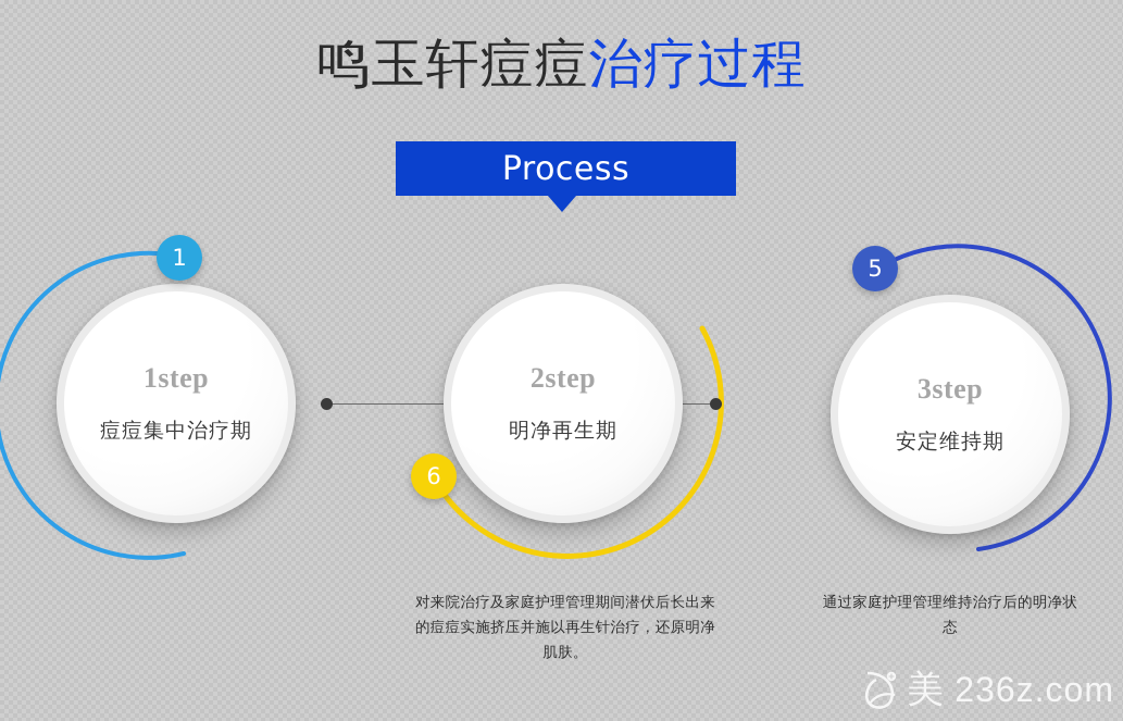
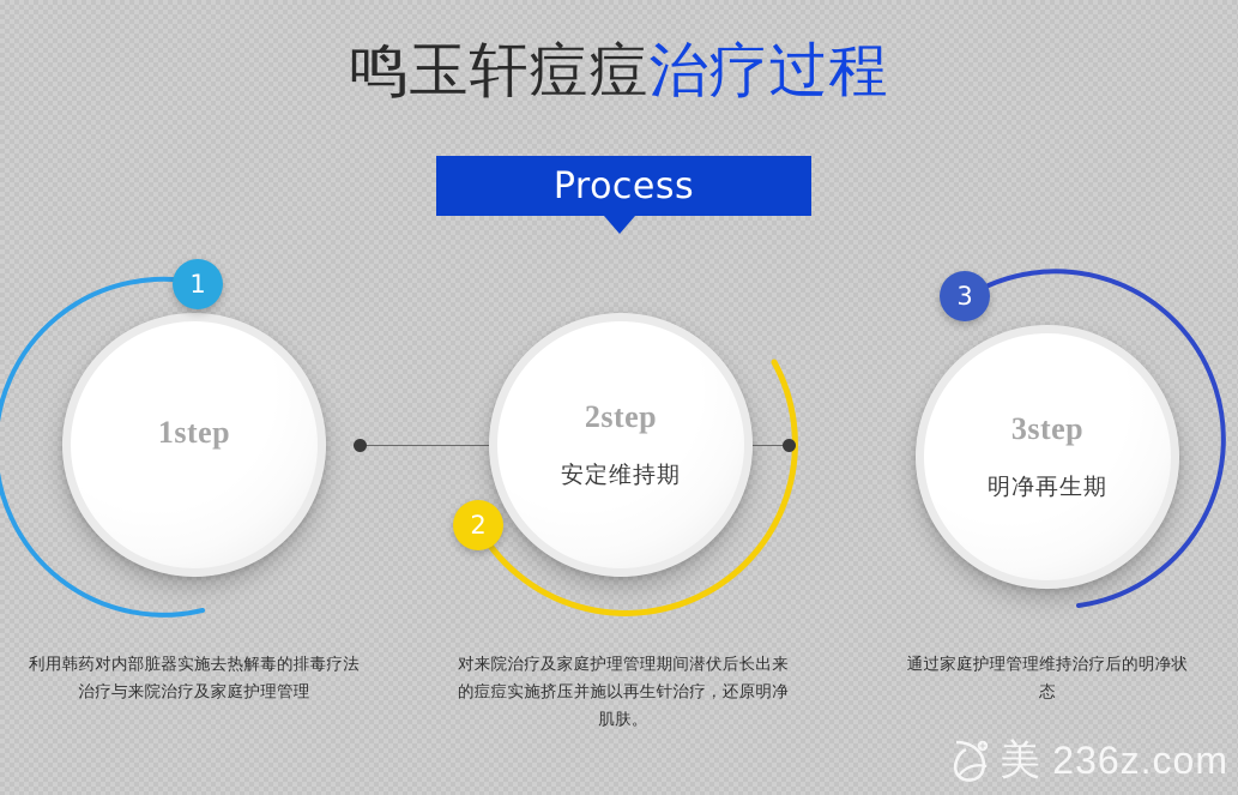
  鸣玉轩痘痘治疗过程
  Process
  1step
- 痘痘集中治疗期
  1
+ 利用韩药对内部脏器实施去热解毒的排毒疗法治疗与来院治疗及家庭护理管理
  2step
- 明净再生期
+ 安定维持期
- 6
+ 2
  对来院治疗及家庭护理管理期间潜伏后长出来的痘痘实施挤压并施以再生针治疗，还原明净肌肤。
  3step
- 安定维持期
+ 明净再生期
- 5
+ 3
  通过家庭护理管理维持治疗后的明净状态
  美
  236z.com
